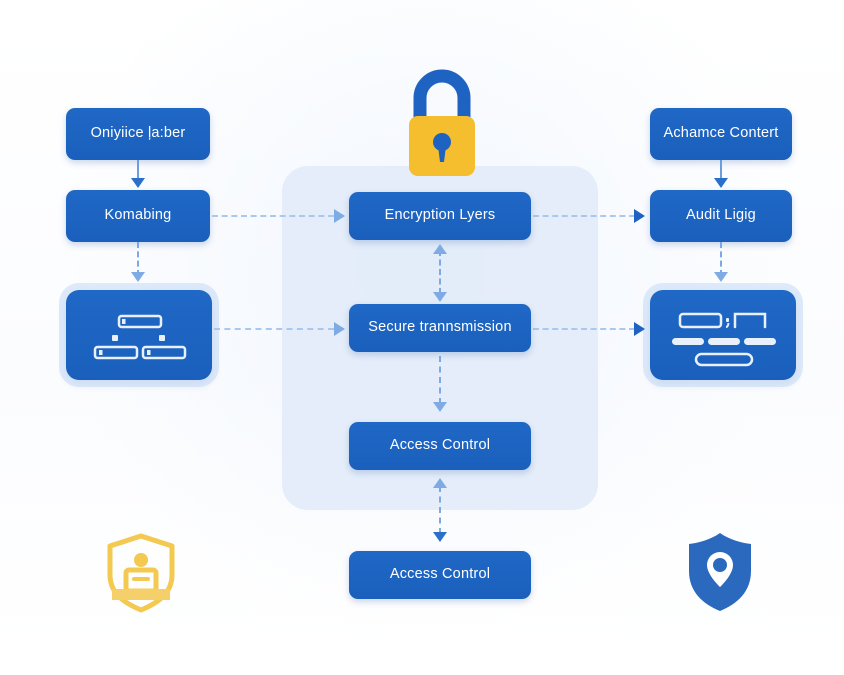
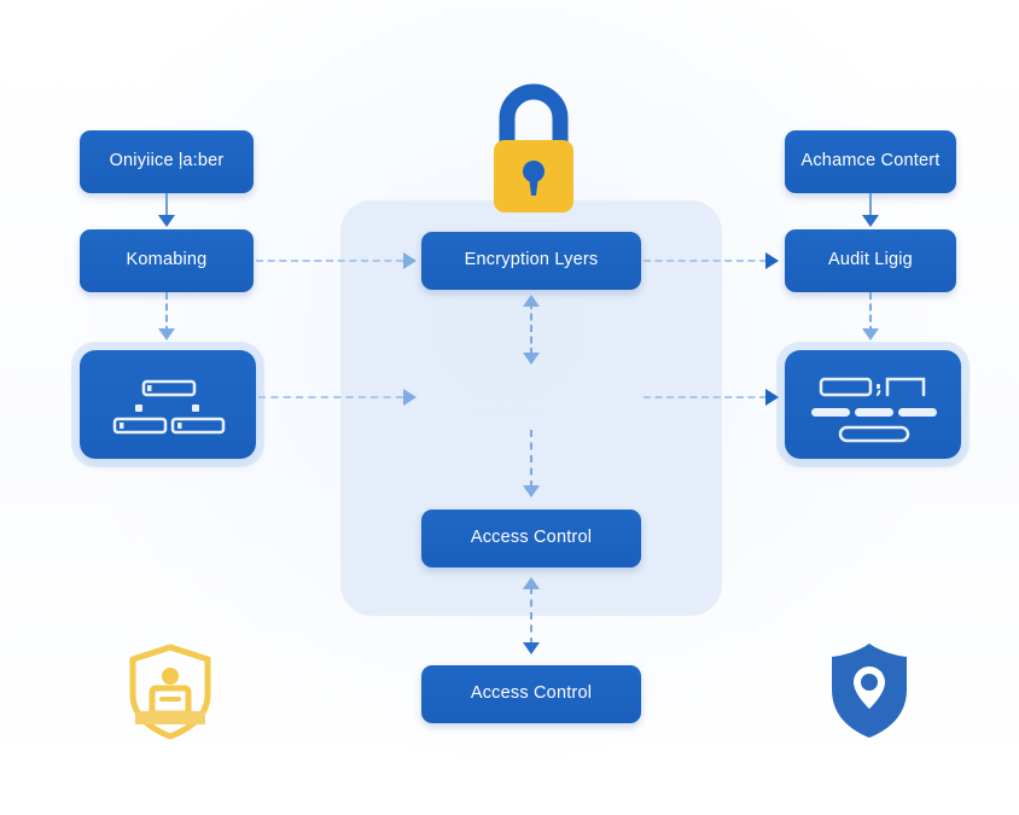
  Oniyiice ļa:ber
  Komabing
  Achamce Contert
  Audit Ligig
  Encryption Lyers
- Secure trannsmission
  Access Control
  Access Control
